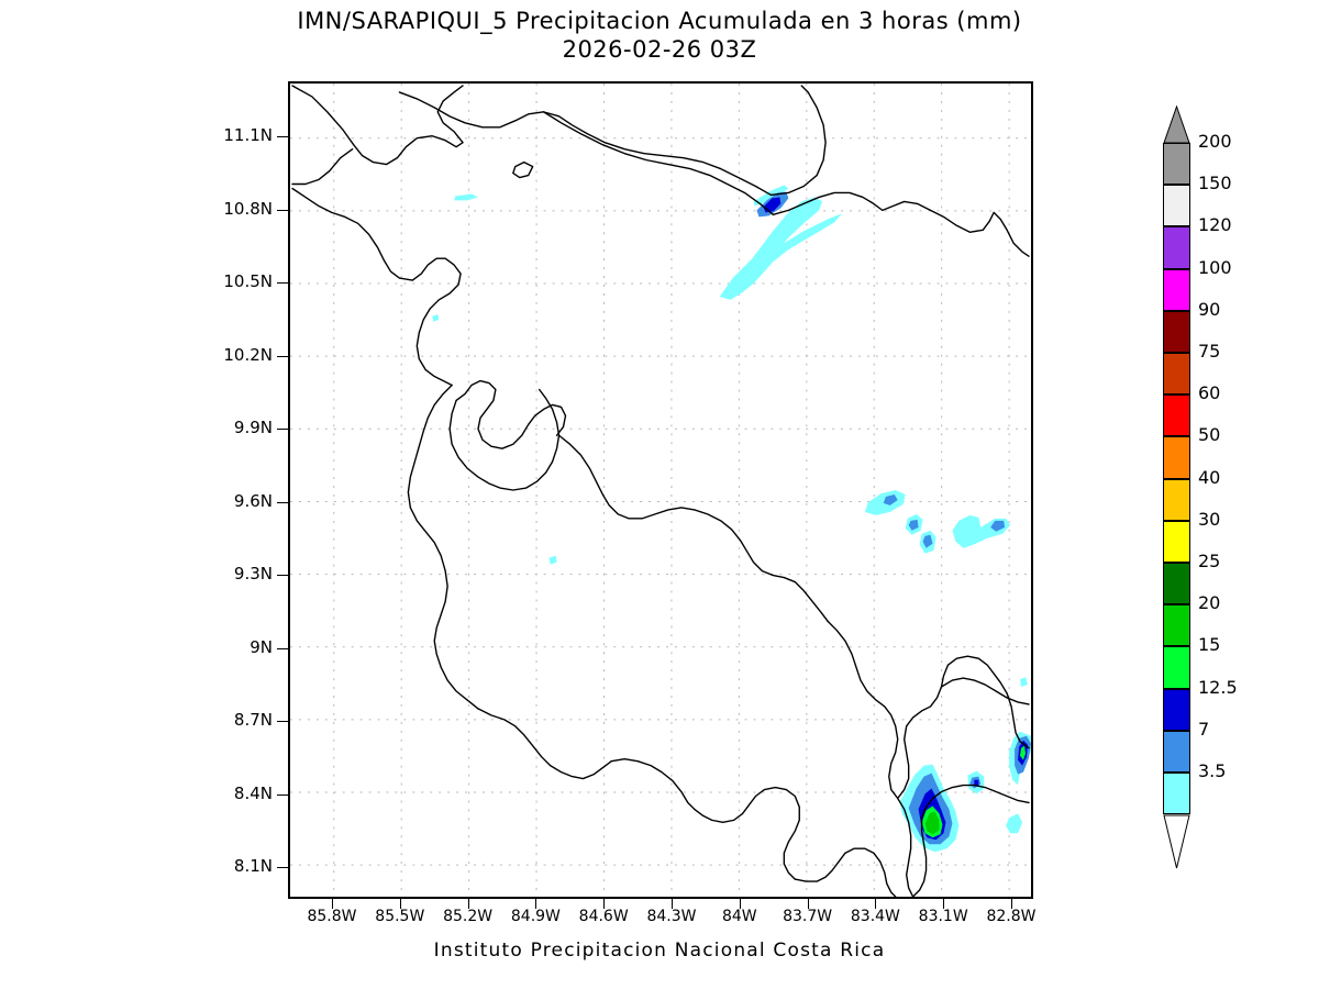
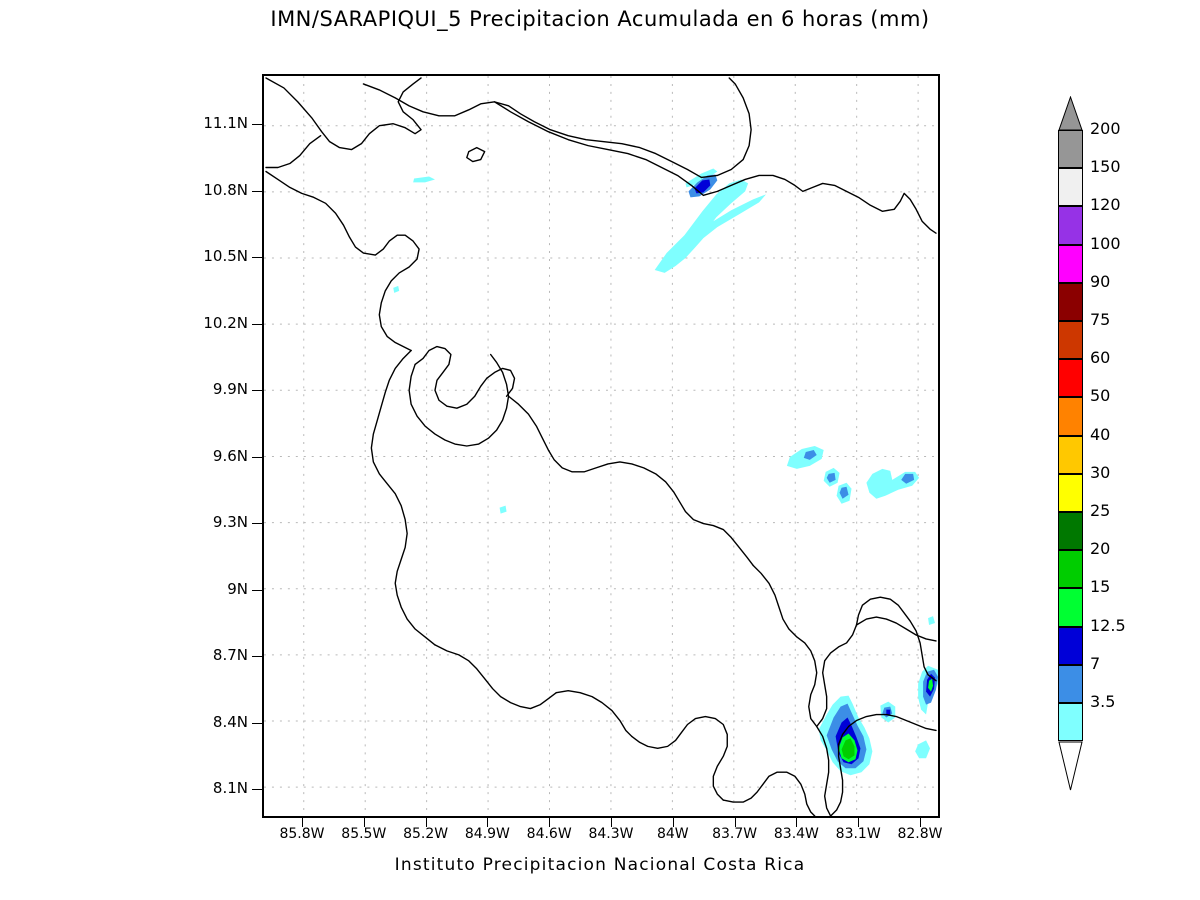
- IMN/SARAPIQUI_5 Precipitacion Acumulada en 3 horas (mm)
+ IMN/SARAPIQUI_5 Precipitacion Acumulada en 6 horas (mm)
- 2026-02-26 03Z
  11.1N
  10.8N
  10.5N
  10.2N
  9.9N
  9.6N
  9.3N
  9N
  8.7N
  8.4N
  8.1N
  85.8W
  85.5W
  85.2W
  84.9W
  84.6W
  84.3W
  84W
  83.7W
  83.4W
  83.1W
  82.8W
  200
  150
  120
  100
  90
  75
  60
  50
  40
  30
  25
  20
  15
  12.5
  7
  3.5
  Instituto Precipitacion Nacional Costa Rica
